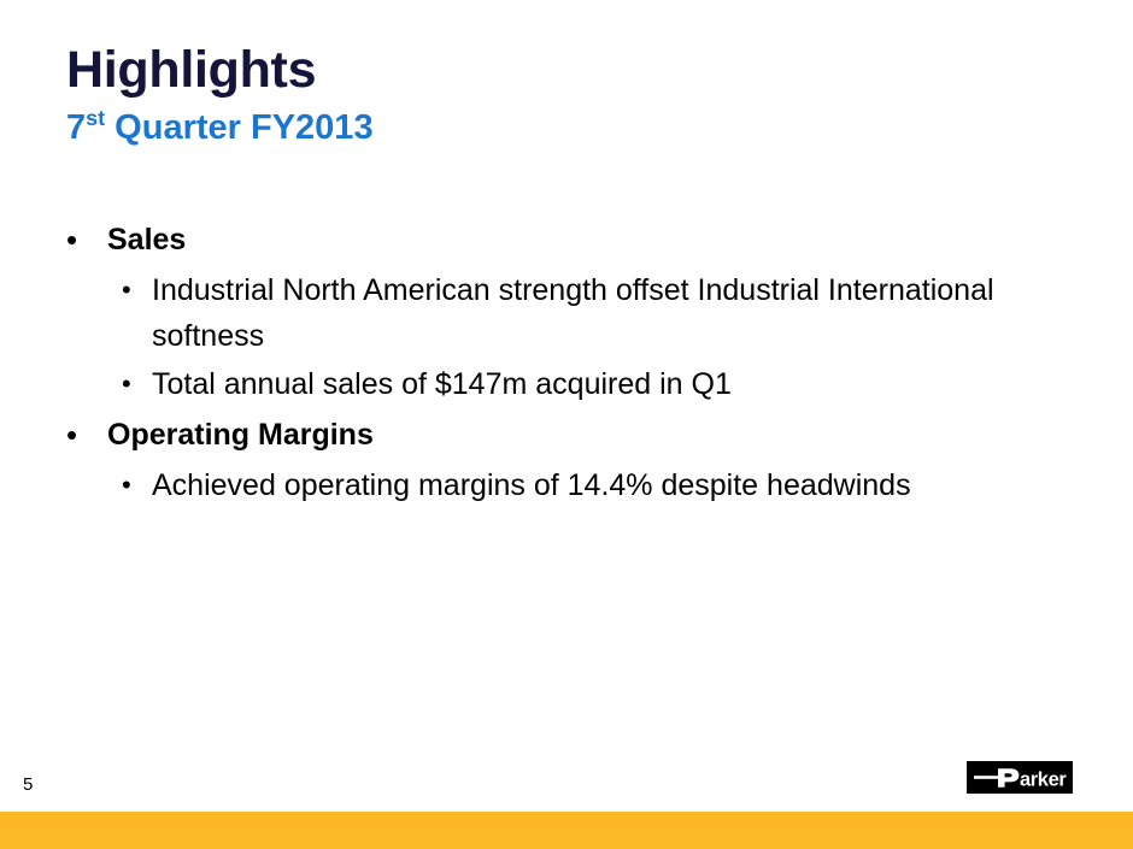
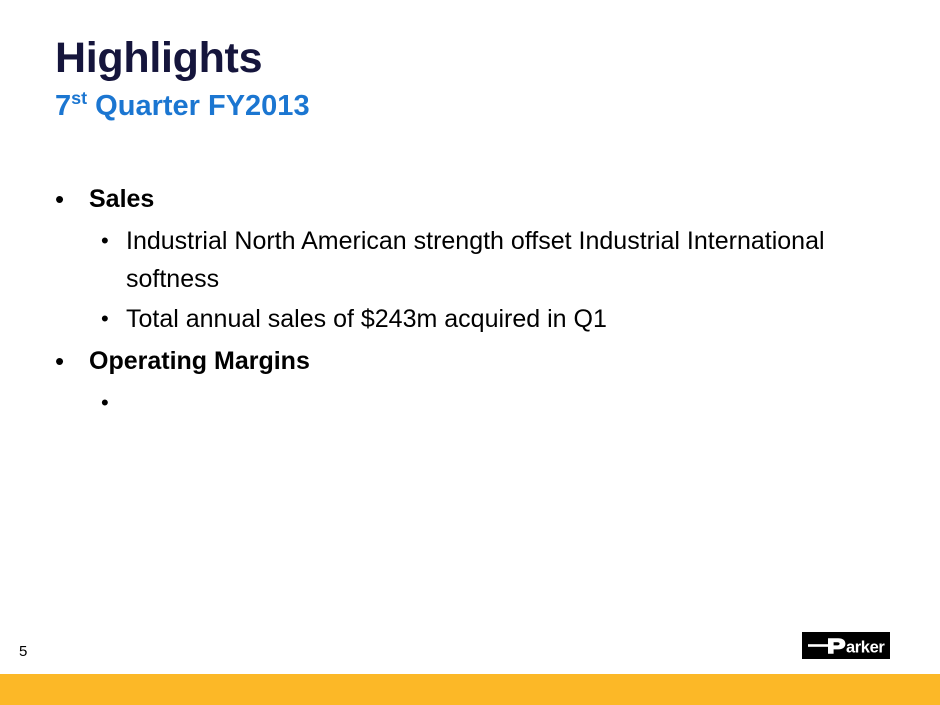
  Highlights
  7st Quarter FY2013
  •
  Sales
  •
  Industrial North American strength offset Industrial International softness
  •
- Total annual sales of $147m acquired in Q1
+ Total annual sales of $243m acquired in Q1
  •
  Operating Margins
  •
- Achieved operating margins of 14.4% despite headwinds
  5
  arker
